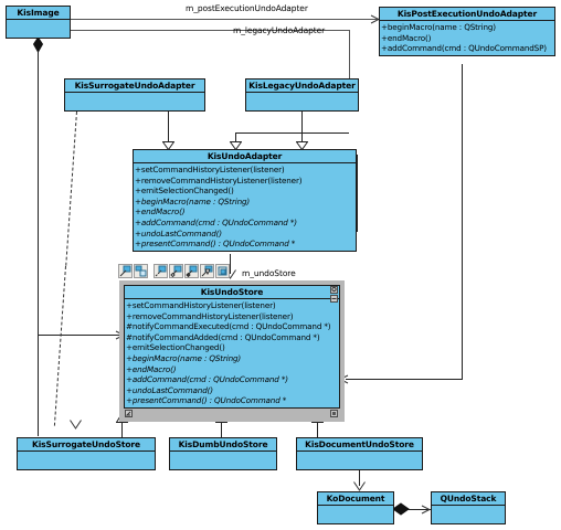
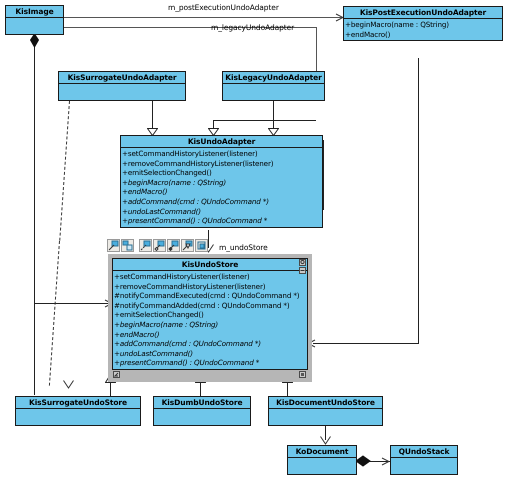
  m_postExecutionUndoAdapter
  m_legacyUndoAdapter
  m_undoStore
  KisImage
  KisPostExecutionUndoAdapter
  +beginMacro(name : QString)
  +endMacro()
- +addCommand(cmd : QUndoCommandSP)
  KisSurrogateUndoAdapter
  KisLegacyUndoAdapter
  KisUndoAdapter
  +setCommandHistoryListener(listener)
  +removeCommandHistoryListener(listener)
  +emitSelectionChanged()
  +beginMacro(name : QString)
  +endMacro()
  +addCommand(cmd : QUndoCommand *)
  +undoLastCommand()
  +presentCommand() : QUndoCommand *
  KisUndoStore
  +setCommandHistoryListener(listener)
  +removeCommandHistoryListener(listener)
  #notifyCommandExecuted(cmd : QUndoCommand *)
  #notifyCommandAdded(cmd : QUndoCommand *)
  +emitSelectionChanged()
  +beginMacro(name : QString)
  +endMacro()
  +addCommand(cmd : QUndoCommand *)
  +undoLastCommand()
  +presentCommand() : QUndoCommand *
  KisSurrogateUndoStore
  KisDumbUndoStore
  KisDocumentUndoStore
  KoDocument
  QUndoStack
